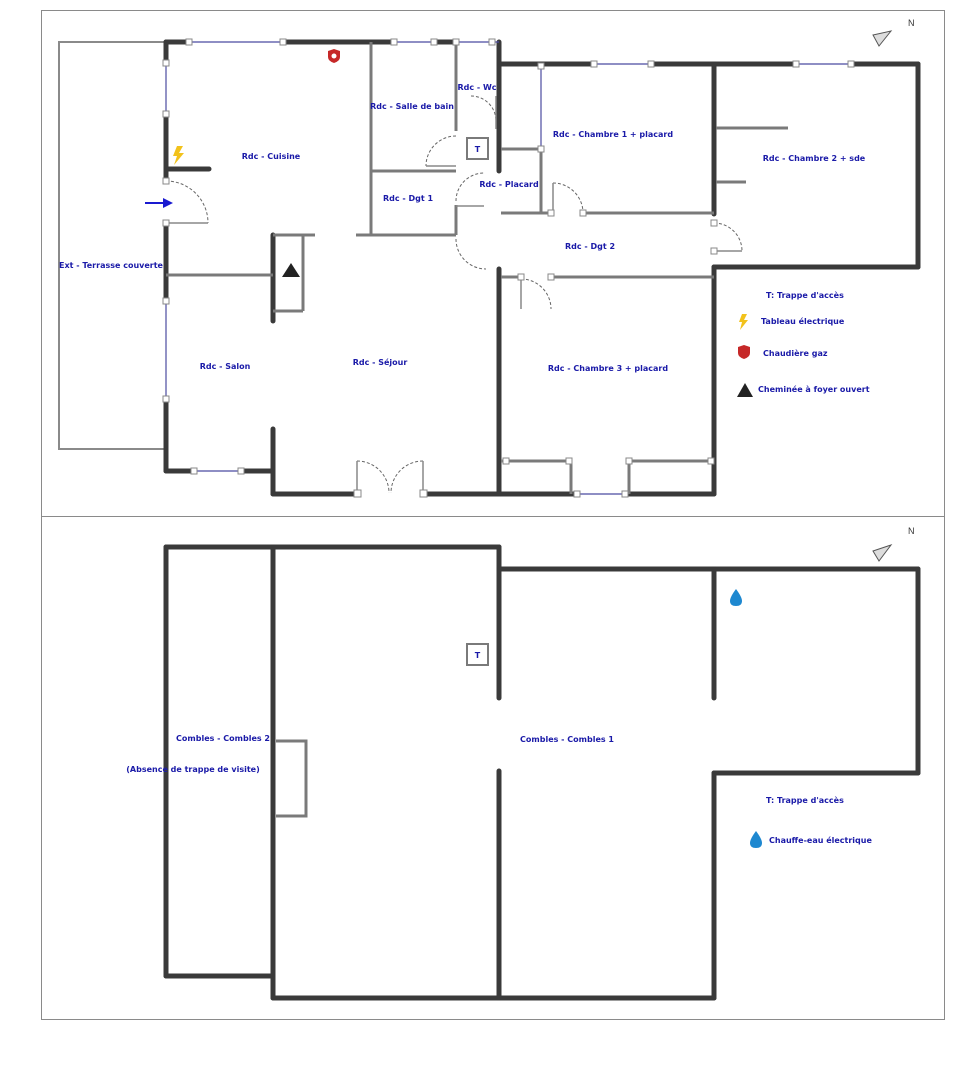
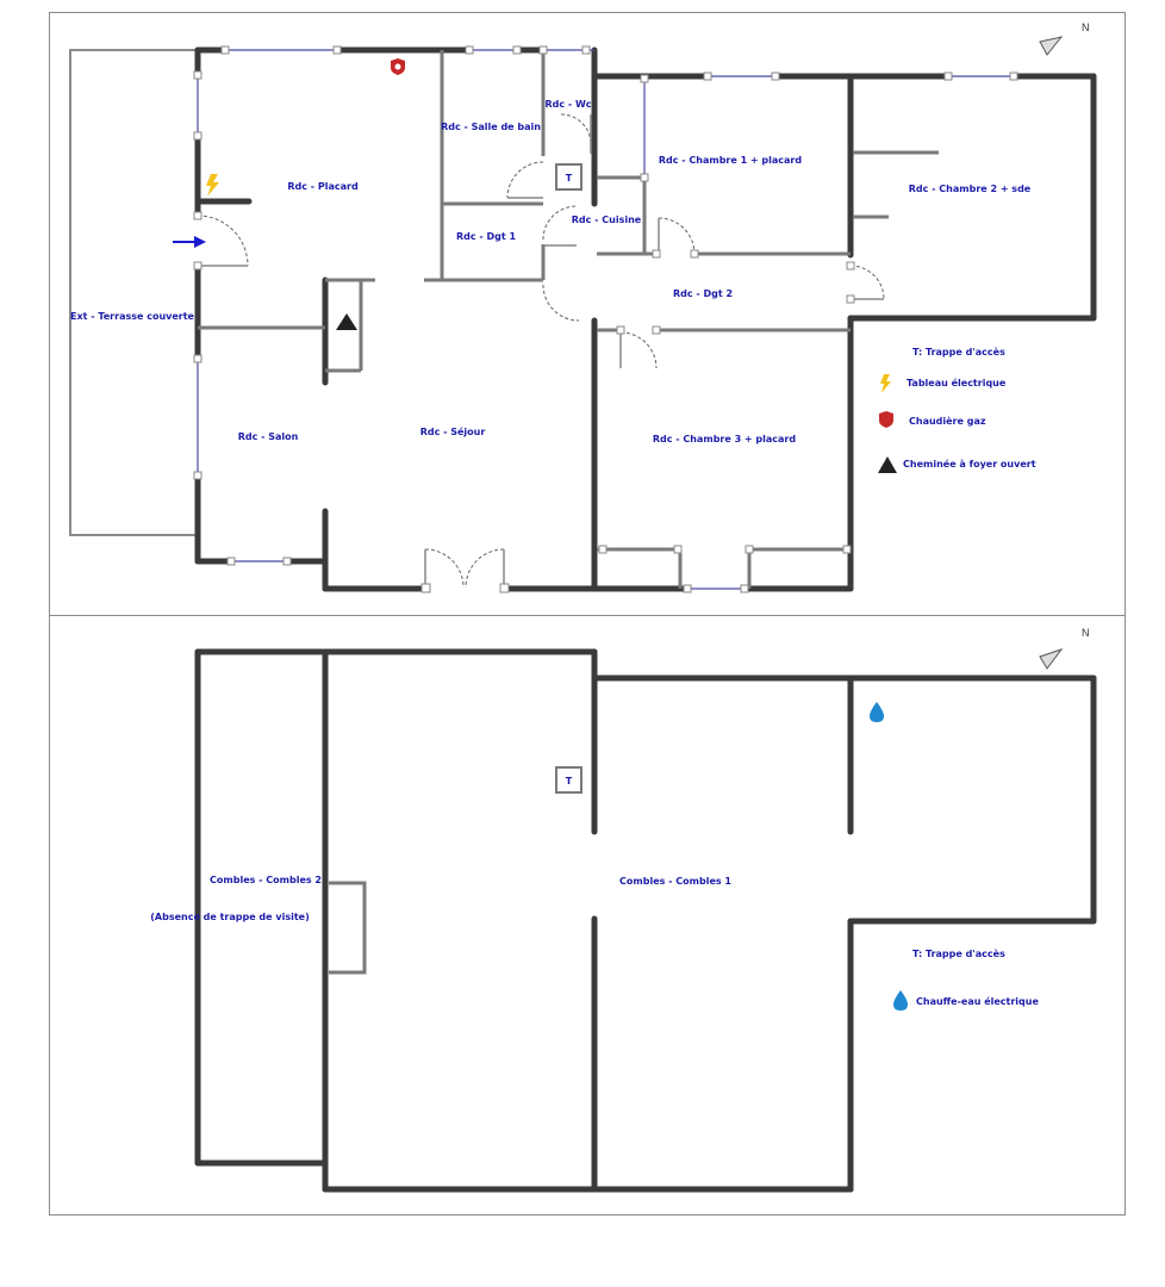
  T
  N
- Rdc - Cuisine
+ Rdc - Placard
  Rdc - Salle de bain
  Rdc - Wc
  Rdc - Chambre 1 + placard
  Rdc - Chambre 2 + sde
  Rdc - Dgt 1
- Rdc - Placard
+ Rdc - Cuisine
  Rdc - Dgt 2
  Ext - Terrasse couverte
  Rdc - Salon
  Rdc - Séjour
  Rdc - Chambre 3 + placard
  T: Trappe d'accès
  Tableau électrique
  Chaudière gaz
  Cheminée à foyer ouvert
  T
  N
  Combles - Combles 2
  (Absence de trappe de visite)
  Combles - Combles 1
  T: Trappe d'accès
  Chauffe-eau électrique
